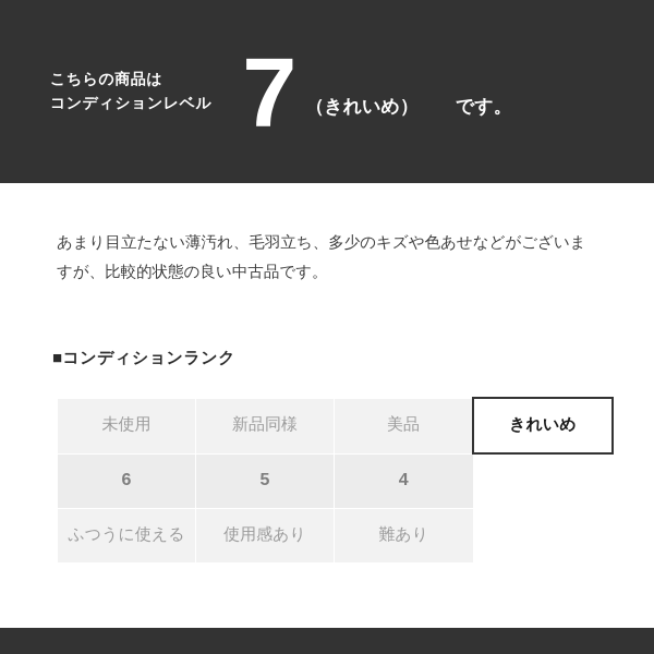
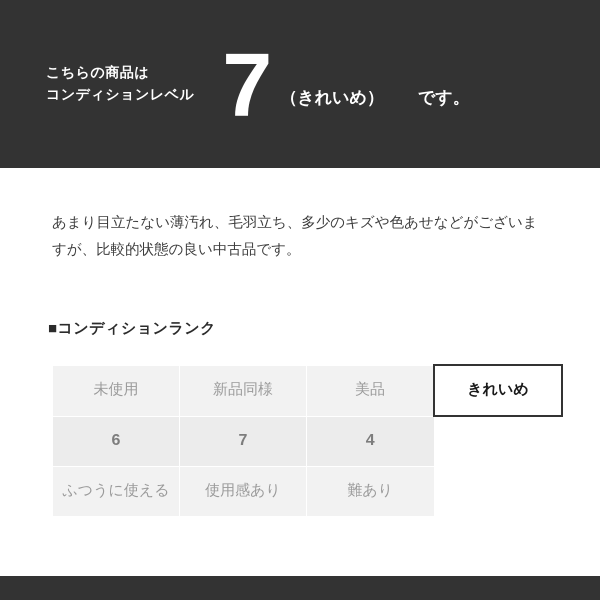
  こちらの商品は
  コンディションレベル
  7
  （きれいめ）
  です。
  あまり目立たない薄汚れ、毛羽立ち、多少のキズや色あせなどがございますが、比較的状態の良い中古品です。
  ■コンディションランク
  未使用	新品同様	美品	きれいめ
- 6	5	4
+ 6	7	4
  ふつうに使える	使用感あり	難あり
